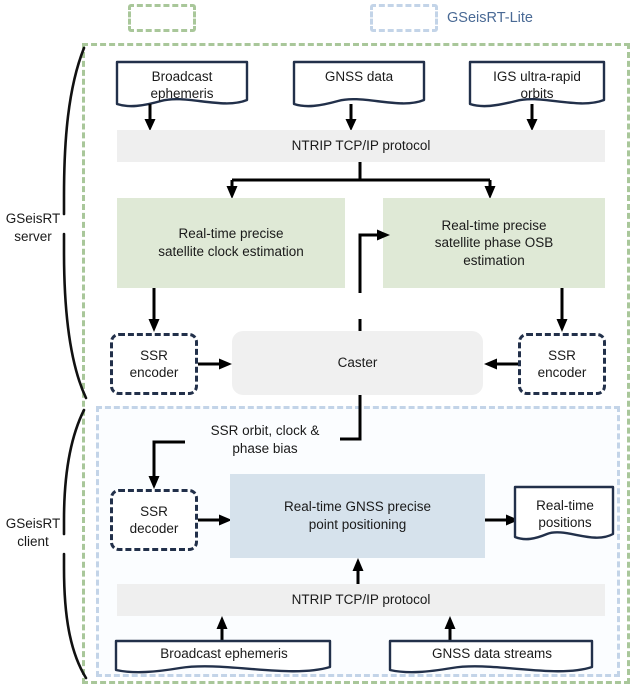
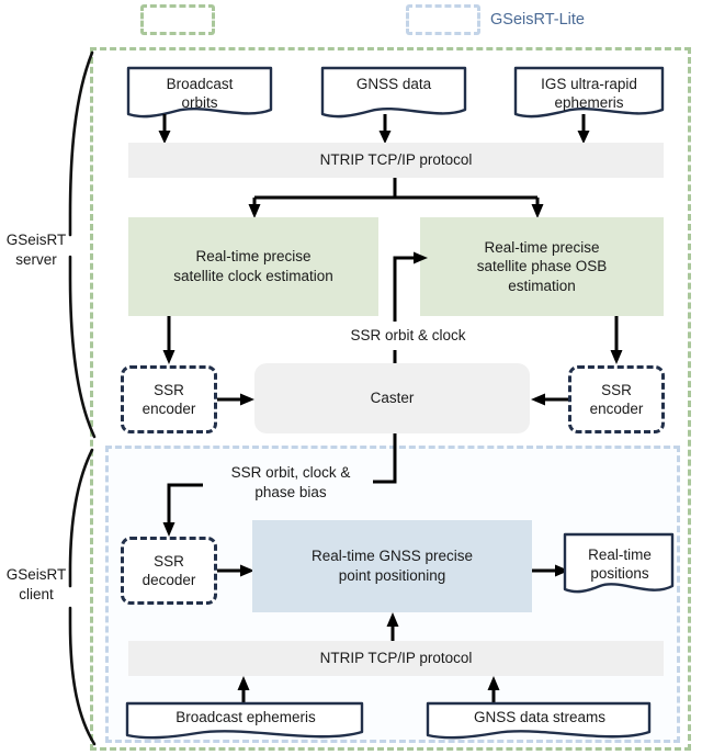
  GSeisRT-Lite
  GSeisRT
  server
  GSeisRT
  client
  Broadcast
- ephemeris
+ orbits
  GNSS data
  IGS ultra-rapid
- orbits
+ ephemeris
  NTRIP TCP/IP protocol
  Real-time precise
  satellite clock estimation
  Real-time precise
  satellite phase OSB
  estimation
+ SSR orbit & clock
  SSR
  encoder
  Caster
  SSR
  encoder
  SSR orbit, clock &
  phase bias
  SSR
  decoder
  Real-time GNSS precise
  point positioning
  Real-time
  positions
  NTRIP TCP/IP protocol
  Broadcast ephemeris
  GNSS data streams
